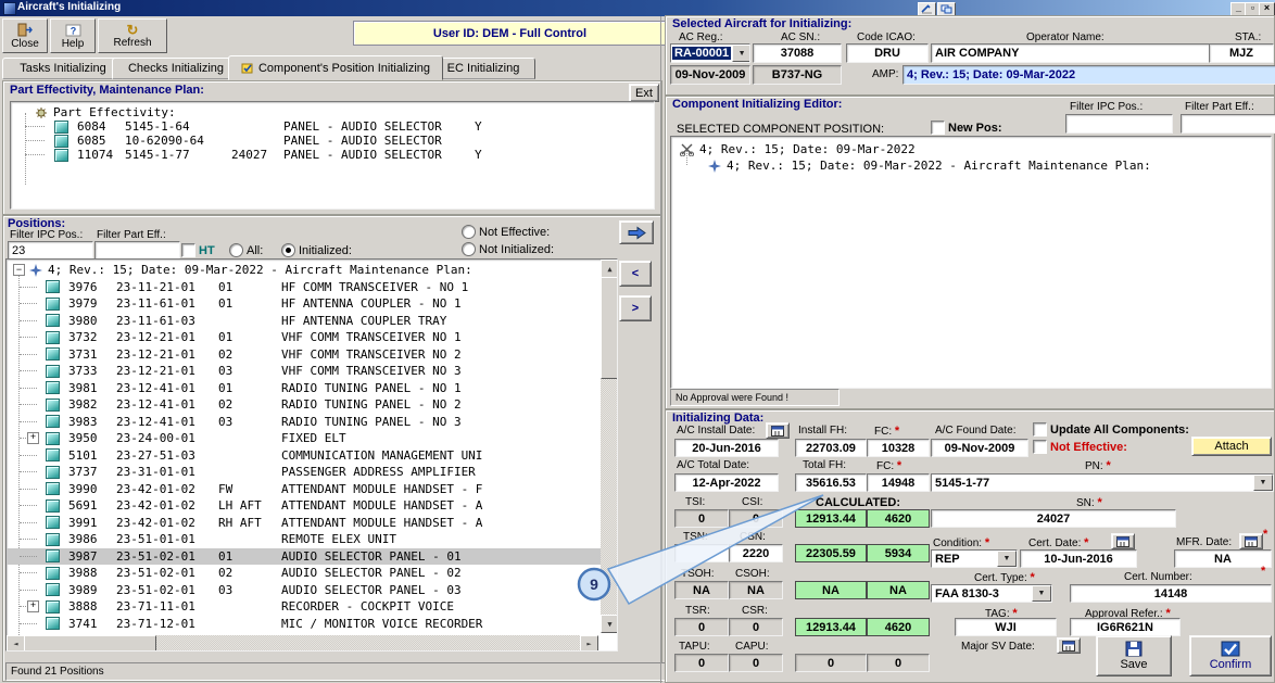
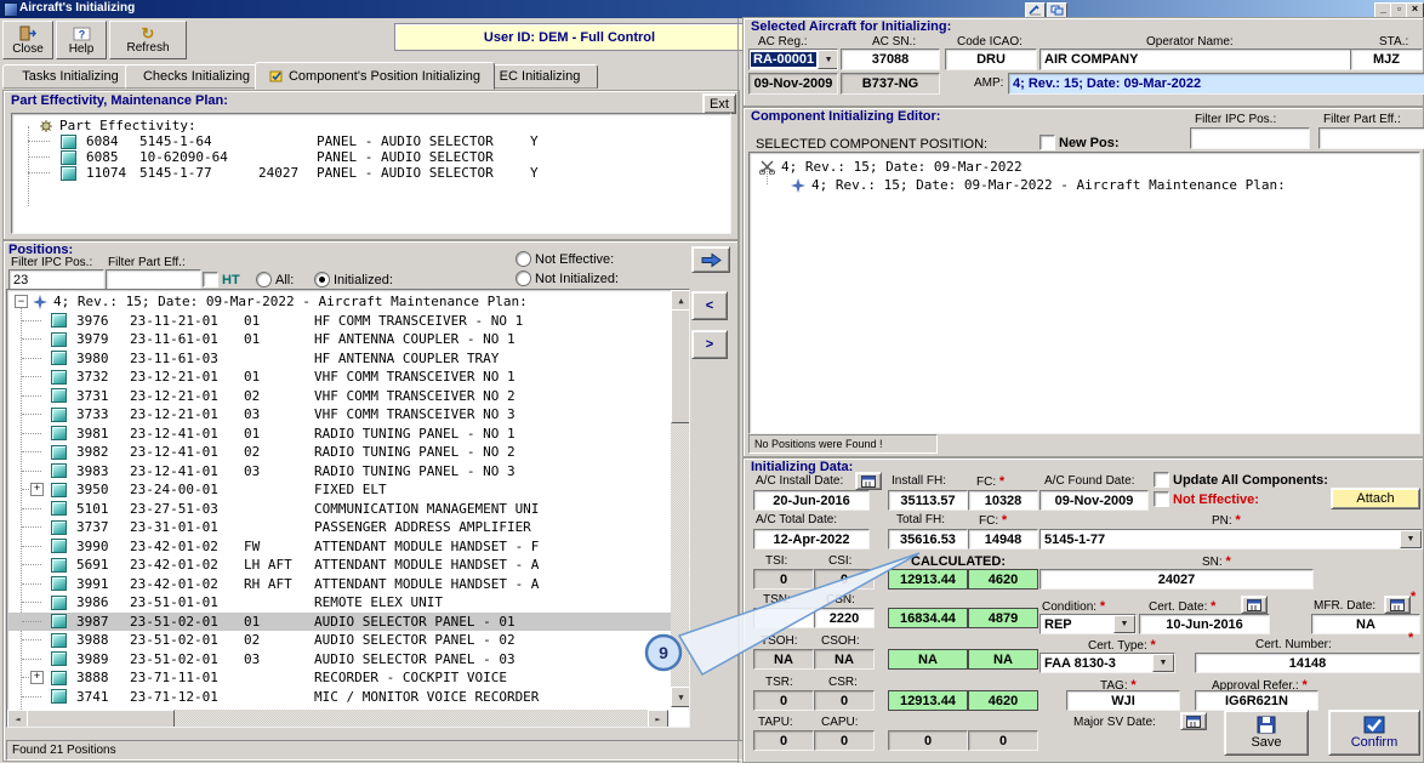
  Aircraft's Initializing
  _
  ▫
  ×
  Close
  ?
  Help
  ↻
  Refresh
  User ID: DEM - Full Control
  Tasks Initializing
  Checks Initializing
  Component's Position Initializing
  EC Initializing
  Part Effectivity, Maintenance Plan:
  Ext
  Part Effectivity:
  6084
  5145-1-64
  PANEL - AUDIO SELECTOR
  Y
  6085
  10-62090-64
  PANEL - AUDIO SELECTOR
  11074
  5145-1-77
  24027
  PANEL - AUDIO SELECTOR
  Y
  Positions:
  Filter IPC Pos.:
  23
  Filter Part Eff.:
  HT
  All:
  Initialized:
  Not Effective:
  Not Initialized:
  −
  4; Rev.: 15; Date: 09-Mar-2022 - Aircraft Maintenance Plan:
  3976
  23-11-21-01
  01
  HF COMM TRANSCEIVER - NO 1
  3979
  23-11-61-01
  01
  HF ANTENNA COUPLER - NO 1
  3980
  23-11-61-03
  HF ANTENNA COUPLER TRAY
  3732
  23-12-21-01
  01
  VHF COMM TRANSCEIVER NO 1
  3731
  23-12-21-01
  02
  VHF COMM TRANSCEIVER NO 2
  3733
  23-12-21-01
  03
  VHF COMM TRANSCEIVER NO 3
  3981
  23-12-41-01
  01
  RADIO TUNING PANEL - NO 1
  3982
  23-12-41-01
  02
  RADIO TUNING PANEL - NO 2
  3983
  23-12-41-01
  03
  RADIO TUNING PANEL - NO 3
  +
  3950
  23-24-00-01
  FIXED ELT
  5101
  23-27-51-03
  COMMUNICATION MANAGEMENT UNI
  3737
  23-31-01-01
  PASSENGER ADDRESS AMPLIFIER
  3990
  23-42-01-02
  FW
  ATTENDANT MODULE HANDSET - F
  5691
  23-42-01-02
  LH AFT
  ATTENDANT MODULE HANDSET - A
  3991
  23-42-01-02
  RH AFT
  ATTENDANT MODULE HANDSET - A
  3986
  23-51-01-01
  REMOTE ELEX UNIT
  3987
  23-51-02-01
  01
  AUDIO SELECTOR PANEL - 01
  3988
  23-51-02-01
  02
  AUDIO SELECTOR PANEL - 02
  3989
  23-51-02-01
  03
  AUDIO SELECTOR PANEL - 03
  +
  3888
  23-71-11-01
  RECORDER - COCKPIT VOICE
  3741
  23-71-12-01
  MIC / MONITOR VOICE RECORDER
  ▲
  ▼
  ◄
  ►
  Found 21 Positions
  <
  >
  Selected Aircraft for Initializing:
  AC Reg.:
  AC SN.:
  Code ICAO:
  Operator Name:
  STA.:
  RA-00001
  37088
  DRU
  AIR COMPANY
  MJZ
  09-Nov-2009
  B737-NG
  AMP:
  4; Rev.: 15; Date: 09-Mar-2022
  Component Initializing Editor:
  Filter IPC Pos.:
  Filter Part Eff.:
  SELECTED COMPONENT POSITION:
  New Pos:
  4; Rev.: 15; Date: 09-Mar-2022
  4; Rev.: 15; Date: 09-Mar-2022 - Aircraft Maintenance Plan:
- No Approval were Found !
+ No Positions were Found !
  Initializing Data:
  A/C Install Date:
  20-Jun-2016
  Install FH:
  FC: *
- 22703.09
+ 35113.57
  10328
  A/C Found Date:
  09-Nov-2009
  Update All Components:
  Not Effective:
  Attach
  A/C Total Date:
  12-Apr-2022
  Total FH:
  FC: *
  35616.53
  14948
  PN: *
  5145-1-77
  TSI:
  CSI:
  0
  0
  CALCULATED:
  12913.44
  4620
  SN: *
  24027
  TSN:
  CSN:
  2220
- 22305.59
+ 16834.44
- 5934
+ 4879
  Condition: *
  REP
  Cert. Date: *
  10-Jun-2016
  MFR. Date:
  *
  NA
  TSOH:
  CSOH:
  NA
  NA
  NA
  NA
  Cert. Type: *
  FAA 8130-3
  Cert. Number:
  *
  14148
  TSR:
  CSR:
  0
  0
  12913.44
  4620
  TAG: *
  WJI
  Approval Refer.: *
  IG6R621N
  TAPU:
  CAPU:
  0
  0
  0
  0
  Major SV Date:
  Save
  Confirm
  9
